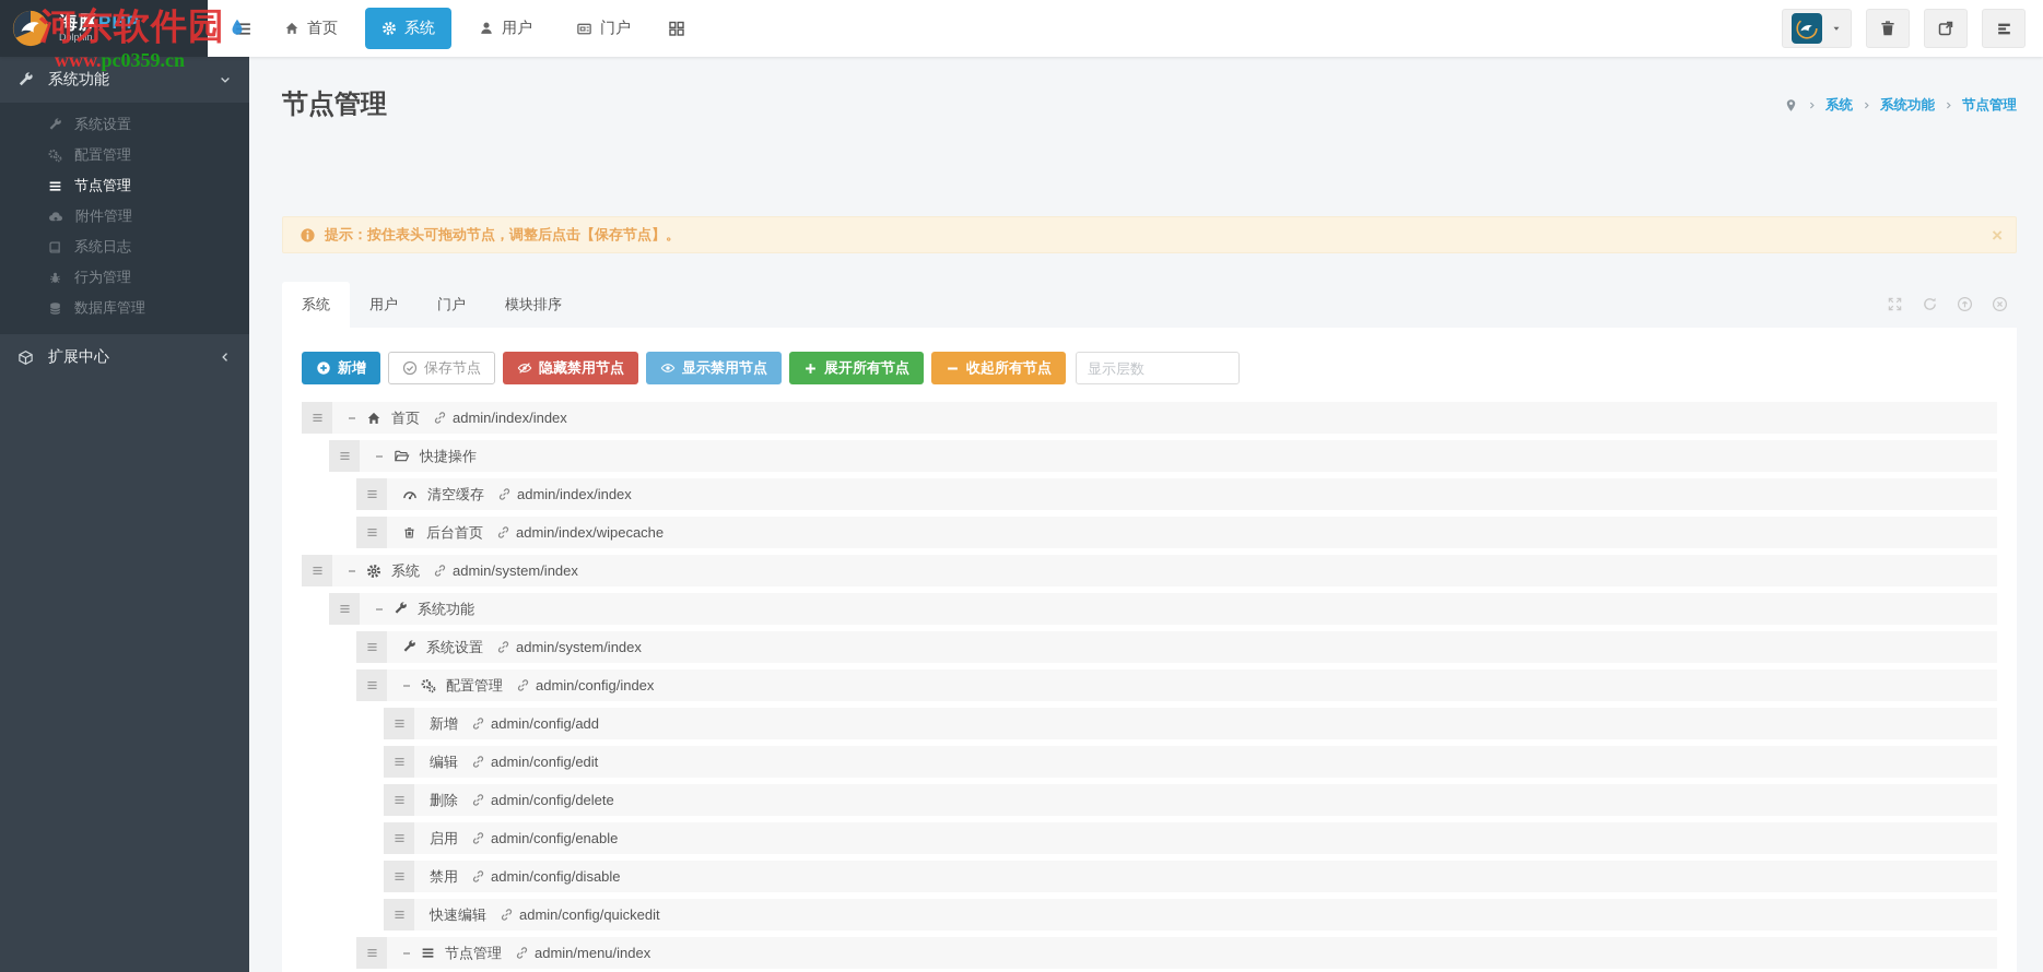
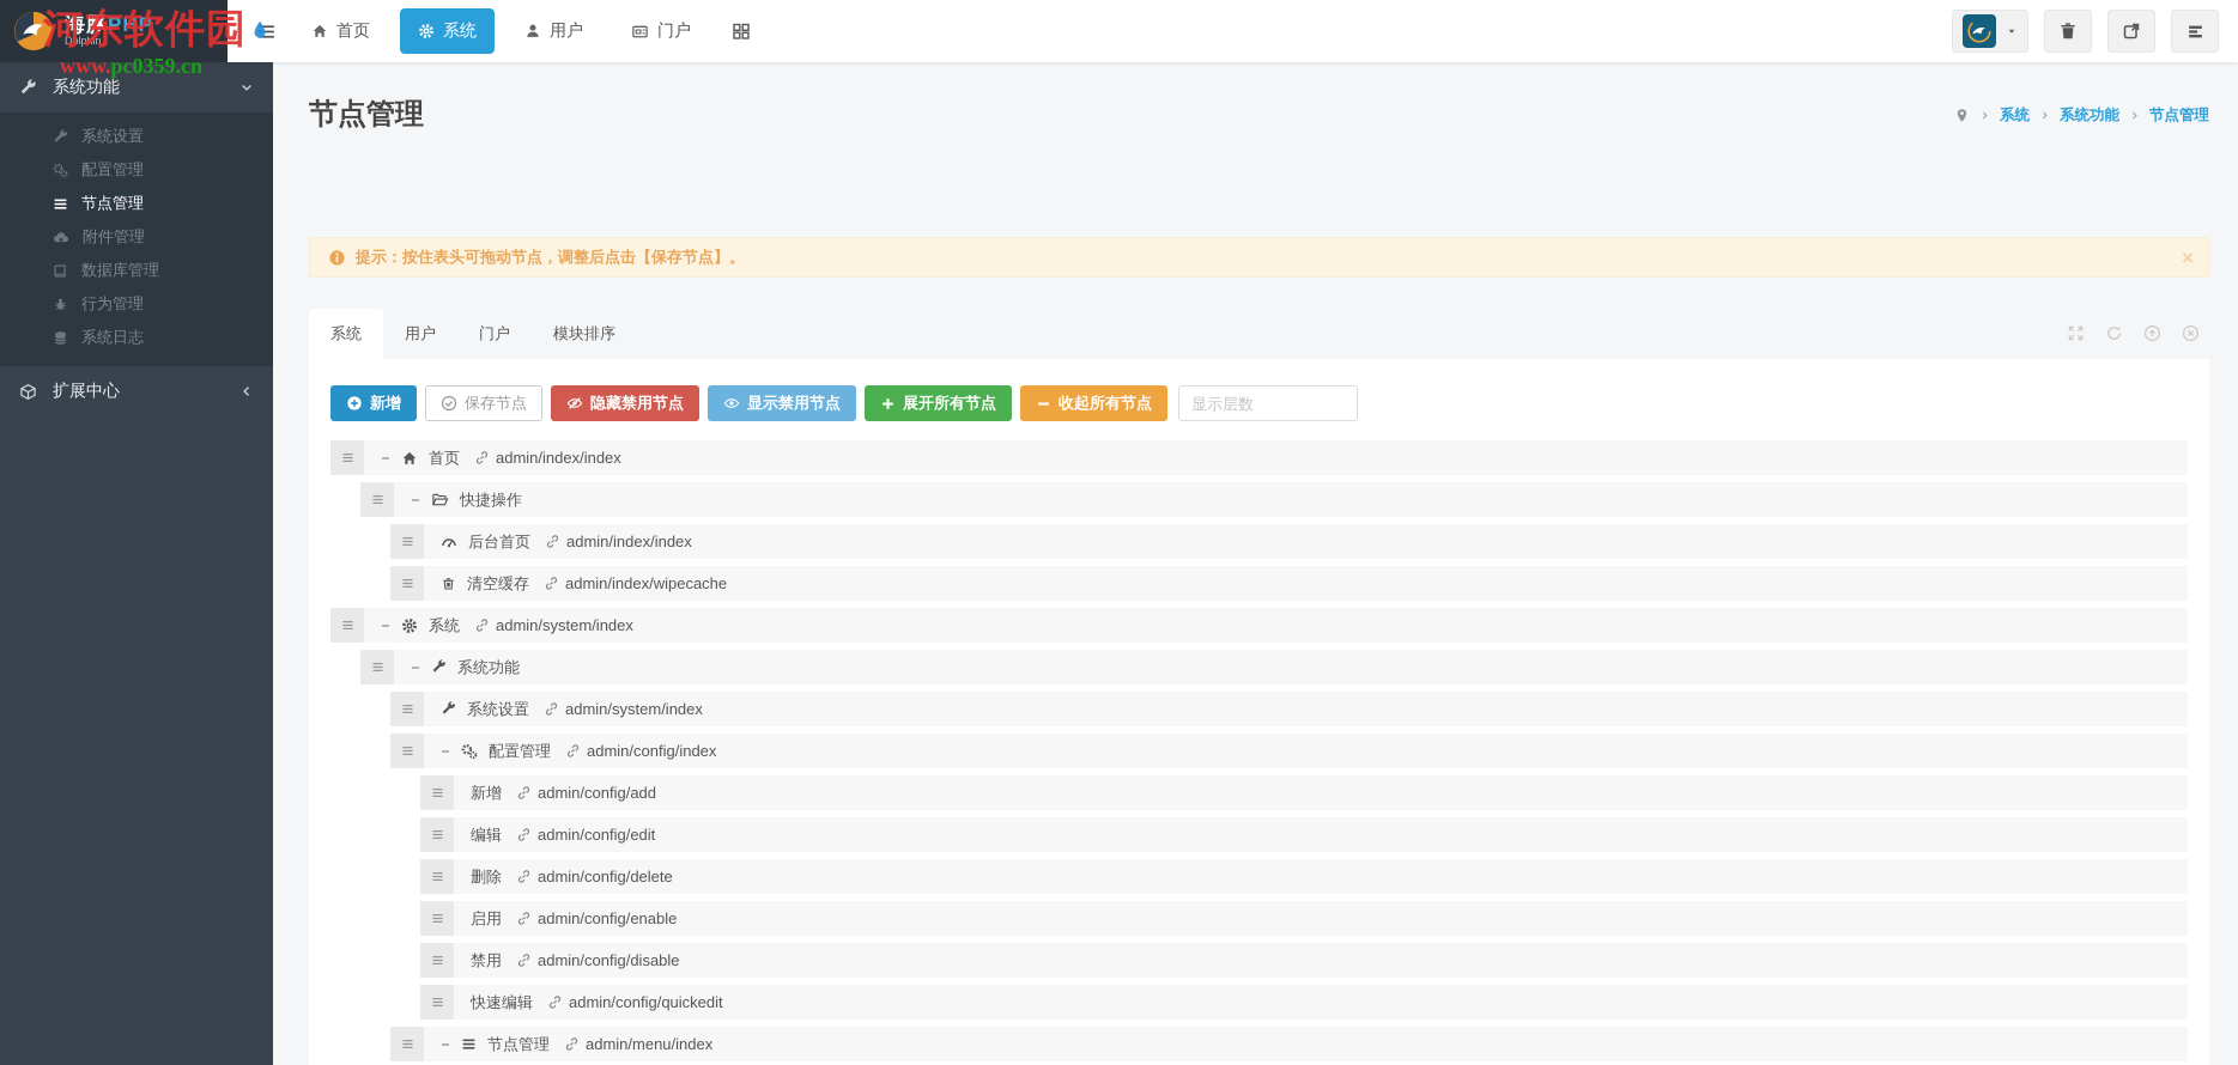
  海豚PHP
  Dolphin
  河东软件园
  www.pc0359.cn
  首页
  系统
  用户
  门户
  系统功能
  系统设置
  配置管理
  节点管理
  附件管理
- 系统日志
+ 数据库管理
  行为管理
- 数据库管理
+ 系统日志
  扩展中心
  节点管理
  系统
  系统功能
  节点管理
  提示：按住表头可拖动节点，调整后点击【保存节点】。
  ×
  系统
  用户
  门户
  模块排序
  新增
  保存节点
  隐藏禁用节点
  显示禁用节点
  展开所有节点
  收起所有节点
  显示层数
  首页
  admin/index/index
  快捷操作
- 清空缓存
+ 后台首页
  admin/index/index
- 后台首页
+ 清空缓存
  admin/index/wipecache
  系统
  admin/system/index
  系统功能
  系统设置
  admin/system/index
  配置管理
  admin/config/index
  新增
  admin/config/add
  编辑
  admin/config/edit
  删除
  admin/config/delete
  启用
  admin/config/enable
  禁用
  admin/config/disable
  快速编辑
  admin/config/quickedit
  节点管理
  admin/menu/index
